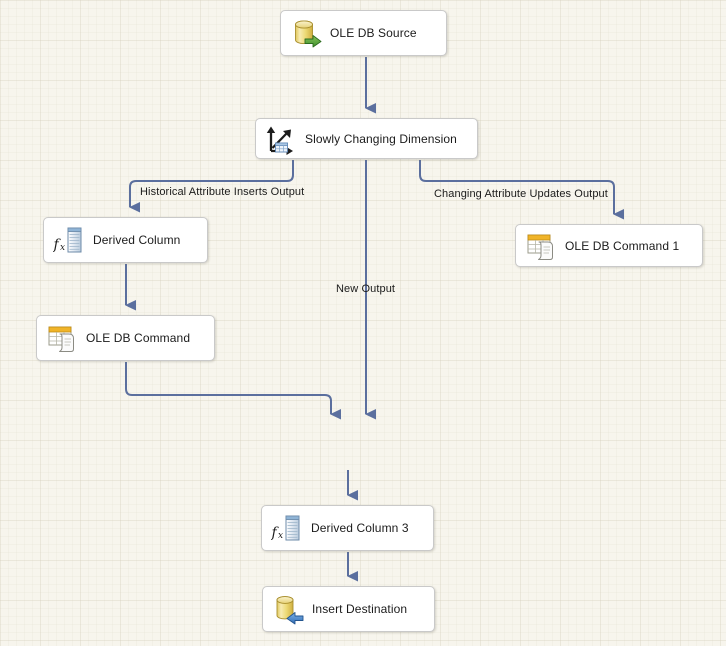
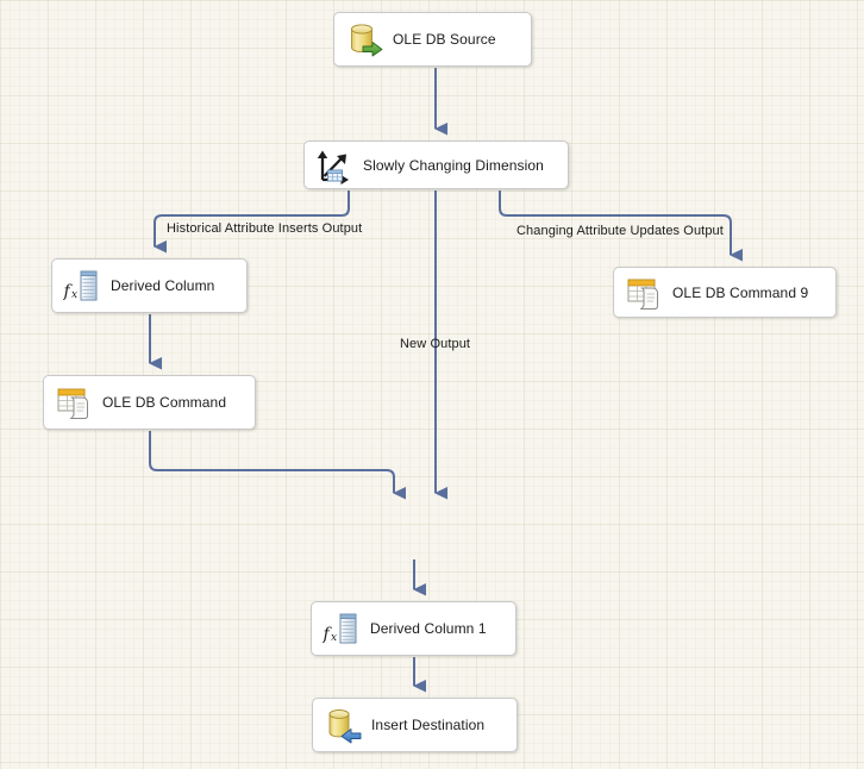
  Historical Attribute Inserts Output
  New Output
  Changing Attribute Updates Output
  OLE DB Source
  Slowly Changing Dimension
  f
  x
  Derived Column
  OLE DB Command
- OLE DB Command 1
+ OLE DB Command 9
  f
  x
- Derived Column 3
+ Derived Column 1
  Insert Destination
